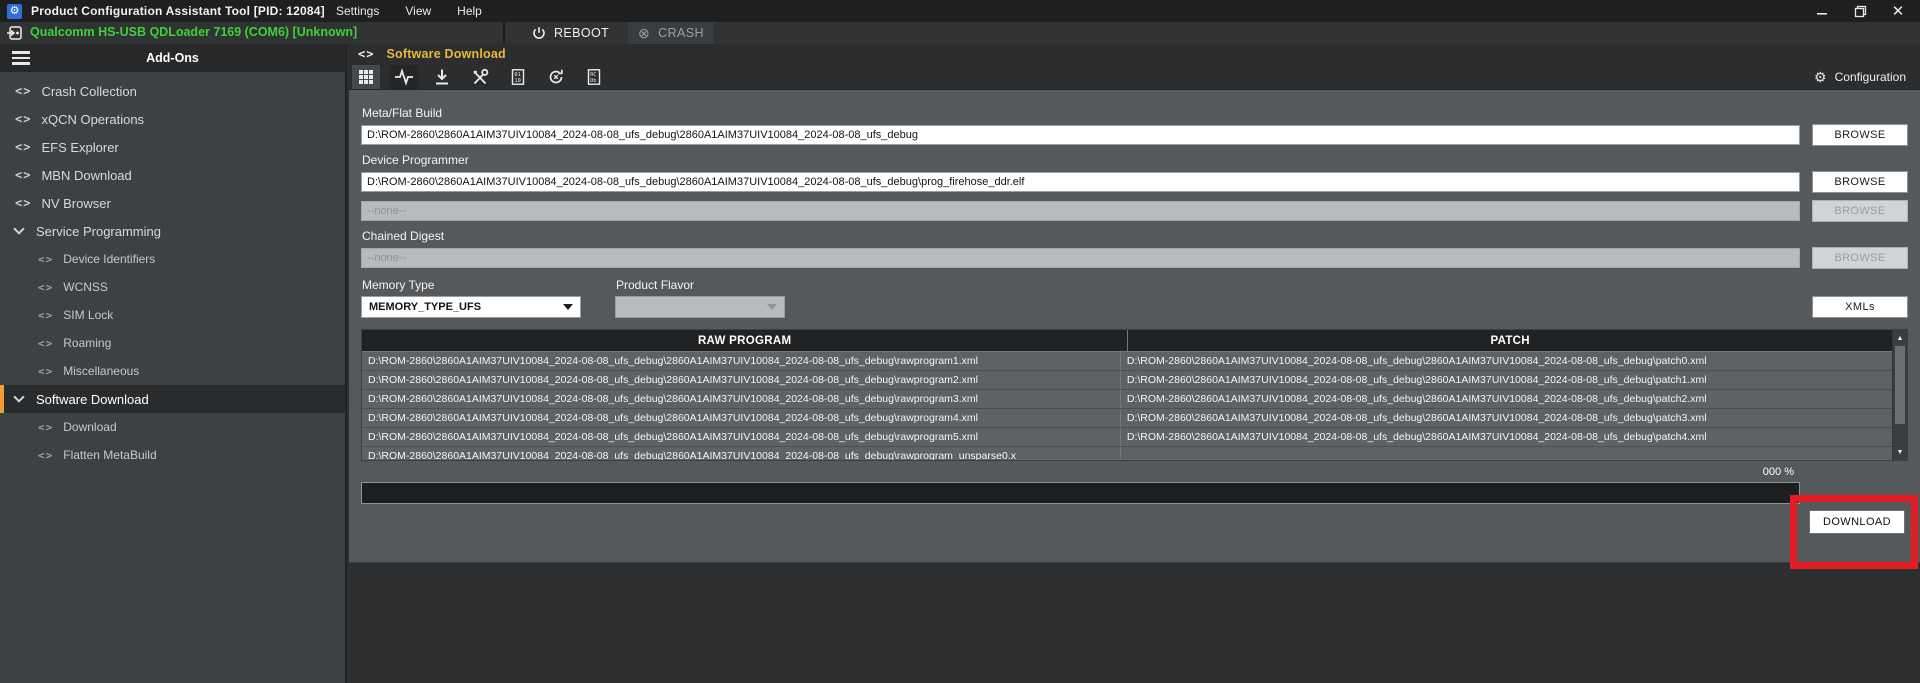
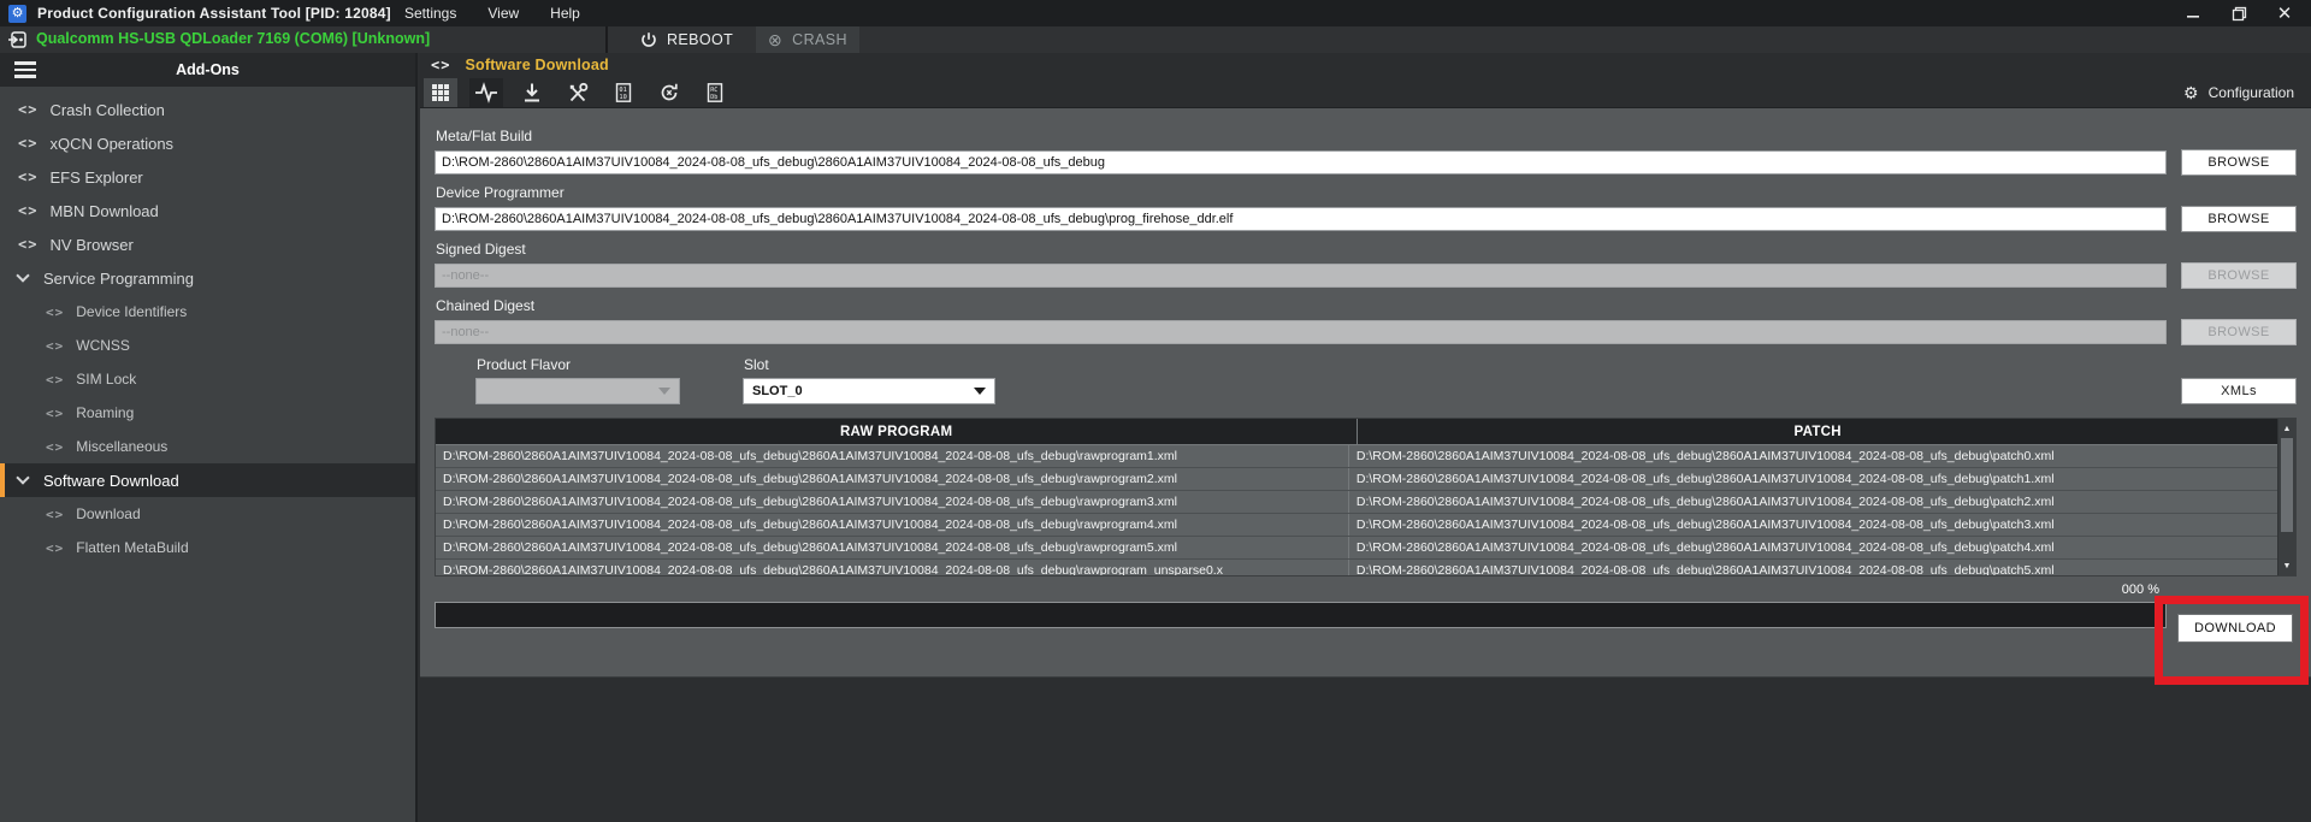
  ⚙
  Product Configuration Assistant Tool [PID: 12084]
  Settings
  View
  Help
  ✕
  Qualcomm HS-USB QDLoader 7169 (COM6) [Unknown]
  REBOOT
  ⊗
  CRASH
  Add-Ons
  <>
  Crash Collection
  <>
  xQCN Operations
  <>
  EFS Explorer
  <>
  MBN Download
  <>
  NV Browser
  Service Programming
  <>
  Device Identifiers
  <>
  WCNSS
  <>
  SIM Lock
  <>
  Roaming
  <>
  Miscellaneous
  Software Download
  <>
  Download
  <>
  Flatten MetaBuild
  <>
  Software Download
  ⚙
  Configuration
  Meta/Flat Build
  D:\ROM-2860\2860A1AIM37UIV10084_2024-08-08_ufs_debug\2860A1AIM37UIV10084_2024-08-08_ufs_debug
  BROWSE
  Device Programmer
  D:\ROM-2860\2860A1AIM37UIV10084_2024-08-08_ufs_debug\2860A1AIM37UIV10084_2024-08-08_ufs_debug\prog_firehose_ddr.elf
  BROWSE
+ Signed Digest
  --none--
  BROWSE
  Chained Digest
  --none--
  BROWSE
- Memory Type
- MEMORY_TYPE_UFS
  Product Flavor
+ Slot
+ SLOT_0
  XMLs
  RAW PROGRAM
  PATCH
  D:\ROM-2860\2860A1AIM37UIV10084_2024-08-08_ufs_debug\2860A1AIM37UIV10084_2024-08-08_ufs_debug\rawprogram1.xml
  D:\ROM-2860\2860A1AIM37UIV10084_2024-08-08_ufs_debug\2860A1AIM37UIV10084_2024-08-08_ufs_debug\patch0.xml
  D:\ROM-2860\2860A1AIM37UIV10084_2024-08-08_ufs_debug\2860A1AIM37UIV10084_2024-08-08_ufs_debug\rawprogram2.xml
  D:\ROM-2860\2860A1AIM37UIV10084_2024-08-08_ufs_debug\2860A1AIM37UIV10084_2024-08-08_ufs_debug\patch1.xml
  D:\ROM-2860\2860A1AIM37UIV10084_2024-08-08_ufs_debug\2860A1AIM37UIV10084_2024-08-08_ufs_debug\rawprogram3.xml
  D:\ROM-2860\2860A1AIM37UIV10084_2024-08-08_ufs_debug\2860A1AIM37UIV10084_2024-08-08_ufs_debug\patch2.xml
  D:\ROM-2860\2860A1AIM37UIV10084_2024-08-08_ufs_debug\2860A1AIM37UIV10084_2024-08-08_ufs_debug\rawprogram4.xml
  D:\ROM-2860\2860A1AIM37UIV10084_2024-08-08_ufs_debug\2860A1AIM37UIV10084_2024-08-08_ufs_debug\patch3.xml
  D:\ROM-2860\2860A1AIM37UIV10084_2024-08-08_ufs_debug\2860A1AIM37UIV10084_2024-08-08_ufs_debug\rawprogram5.xml
  D:\ROM-2860\2860A1AIM37UIV10084_2024-08-08_ufs_debug\2860A1AIM37UIV10084_2024-08-08_ufs_debug\patch4.xml
  D:\ROM-2860\2860A1AIM37UIV10084_2024-08-08_ufs_debug\2860A1AIM37UIV10084_2024-08-08_ufs_debug\rawprogram_unsparse0.x
+ D:\ROM-2860\2860A1AIM37UIV10084_2024-08-08_ufs_debug\2860A1AIM37UIV10084_2024-08-08_ufs_debug\patch5.xml
  000 %
  DOWNLOAD
